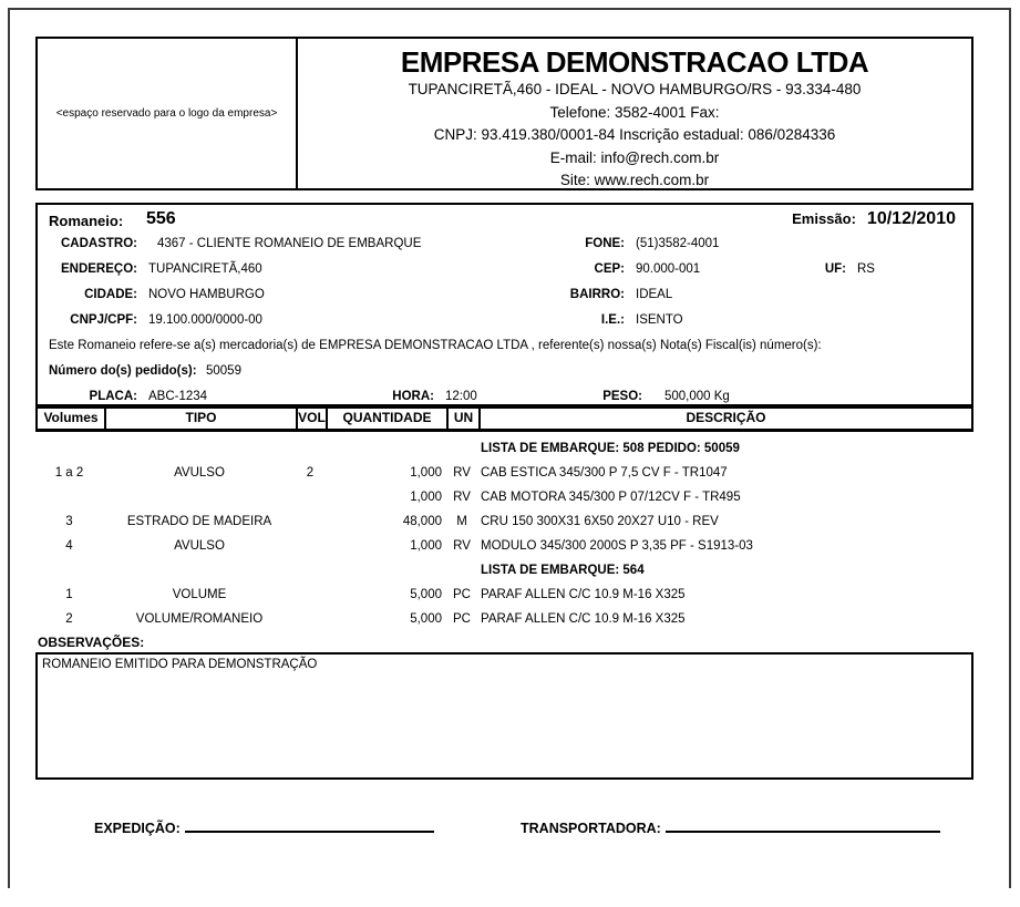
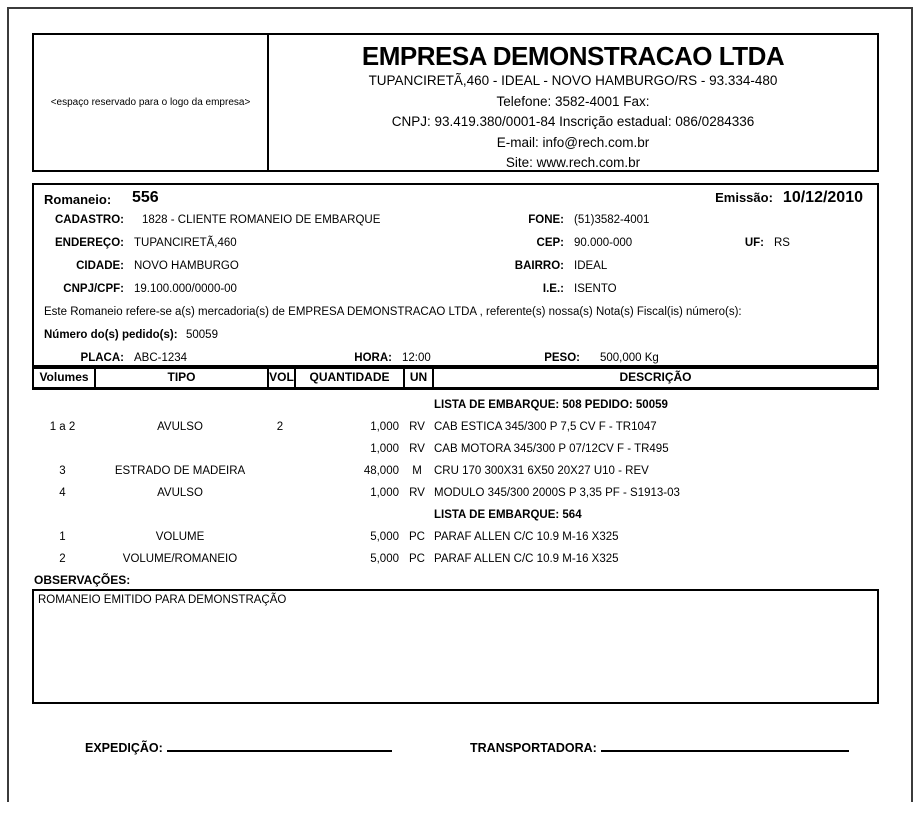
  <espaço reservado para o logo da empresa>
  EMPRESA DEMONSTRACAO LTDA
  TUPANCIRETÃ,460 - IDEAL - NOVO HAMBURGO/RS - 93.334-480
  Telefone: 3582-4001 Fax:
  CNPJ: 93.419.380/0001-84 Inscrição estadual: 086/0284336
  E-mail: info@rech.com.br
  Site: www.rech.com.br
  Romaneio:
  556
  Emissão:
  10/12/2010
  CADASTRO:
- 4367 - CLIENTE ROMANEIO DE EMBARQUE
+ 1828 - CLIENTE ROMANEIO DE EMBARQUE
  FONE:
  (51)3582-4001
  ENDEREÇO:
  TUPANCIRETÃ,460
  CEP:
- 90.000-001
+ 90.000-000
  UF:
  RS
  CIDADE:
  NOVO HAMBURGO
  BAIRRO:
  IDEAL
  CNPJ/CPF:
  19.100.000/0000-00
  I.E.:
  ISENTO
  Este Romaneio refere-se a(s) mercadoria(s) de EMPRESA DEMONSTRACAO LTDA , referente(s) nossa(s) Nota(s) Fiscal(is) número(s):
  Número do(s) pedido(s):
  50059
  PLACA:
  ABC-1234
  HORA:
  12:00
  PESO:
  500,000 Kg
  Volumes
  TIPO
  VOL
  QUANTIDADE
  UN
  DESCRIÇÃO
  LISTA DE EMBARQUE: 508 PEDIDO: 50059
  1 a 2
  AVULSO
  2
  1,000
  RV
  CAB ESTICA 345/300 P 7,5 CV F - TR1047
  1,000
  RV
  CAB MOTORA 345/300 P 07/12CV F - TR495
  3
  ESTRADO DE MADEIRA
  48,000
  M
- CRU 150 300X31 6X50 20X27 U10 - REV
+ CRU 170 300X31 6X50 20X27 U10 - REV
  4
  AVULSO
  1,000
  RV
  MODULO 345/300 2000S P 3,35 PF - S1913-03
  LISTA DE EMBARQUE: 564
  1
  VOLUME
  5,000
  PC
  PARAF ALLEN C/C 10.9 M-16 X325
  2
  VOLUME/ROMANEIO
  5,000
  PC
  PARAF ALLEN C/C 10.9 M-16 X325
  OBSERVAÇÕES:
  ROMANEIO EMITIDO PARA DEMONSTRAÇÃO
  EXPEDIÇÃO:
  TRANSPORTADORA:
